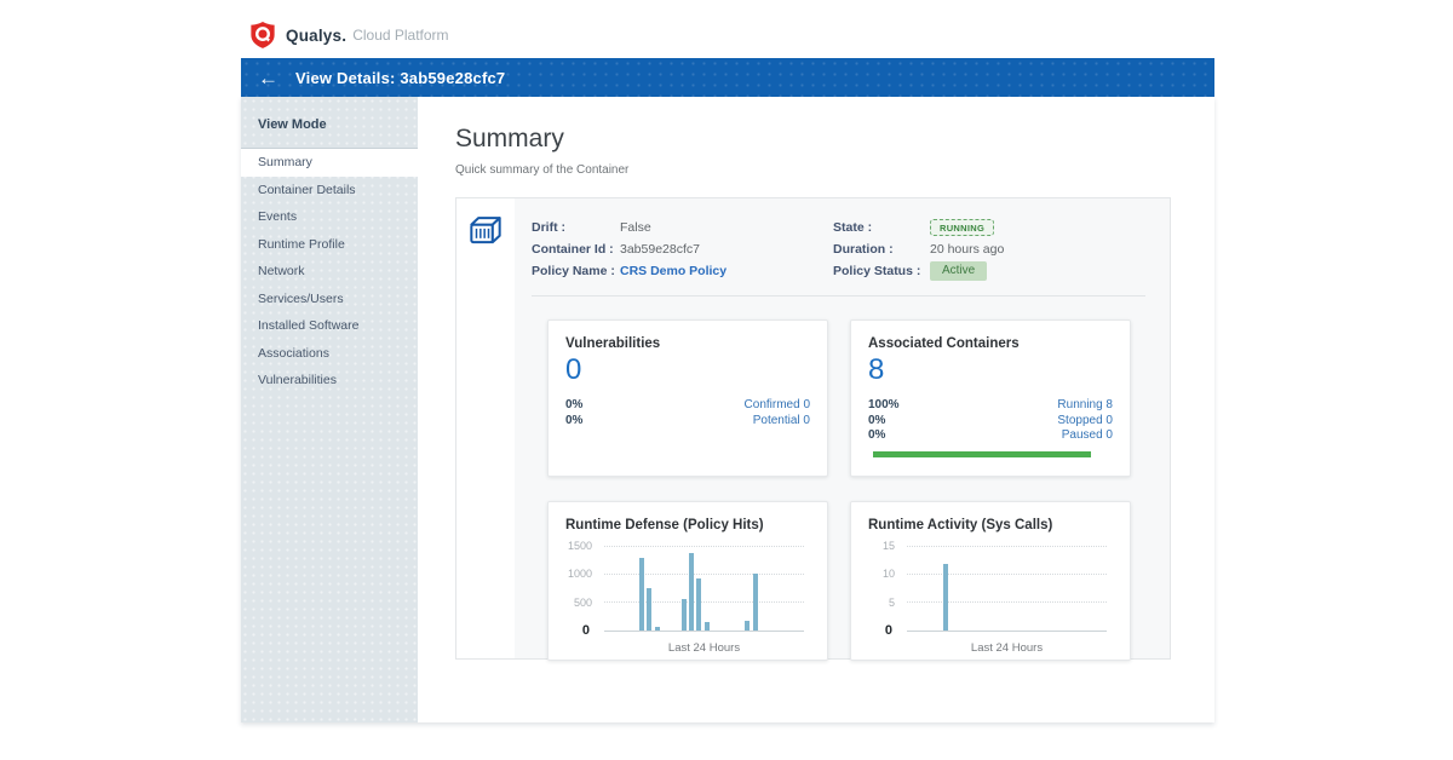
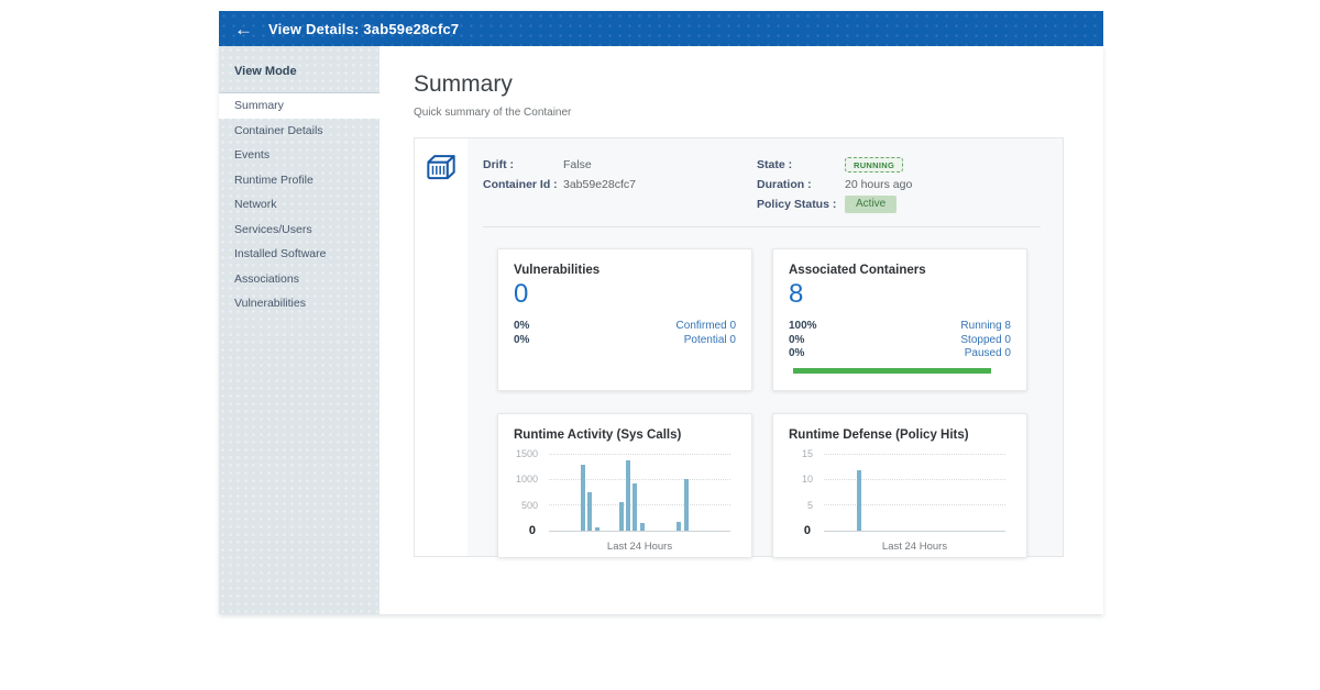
- Qualys.
- Cloud Platform
  ←
  View Details: 3ab59e28cfc7
  View Mode
  Summary
  Container Details
  Events
  Runtime Profile
  Network
  Services/Users
  Installed Software
  Associations
  Vulnerabilities
  Summary
  Quick summary of the Container
  Drift :
  False
  Container Id :
  3ab59e28cfc7
- Policy Name :
- CRS Demo Policy
  State :
  RUNNING
  Duration :
  20 hours ago
  Policy Status :
  Active
  Vulnerabilities
  0
  0%
  Confirmed 0
  0%
  Potential 0
  Associated Containers
  8
  100%
  Running 8
  0%
  Stopped 0
  0%
  Paused 0
- Runtime Defense (Policy Hits)
+ Runtime Activity (Sys Calls)
  1500
  1000
  500
  0
  Last 24 Hours
- Runtime Activity (Sys Calls)
+ Runtime Defense (Policy Hits)
  15
  10
  5
  0
  Last 24 Hours
